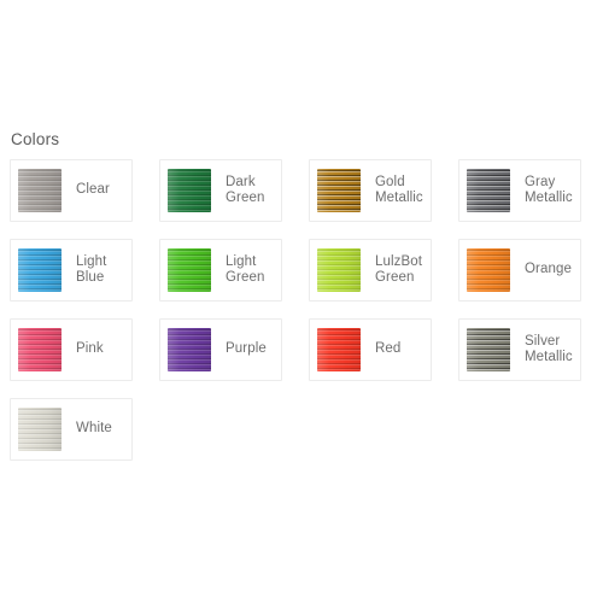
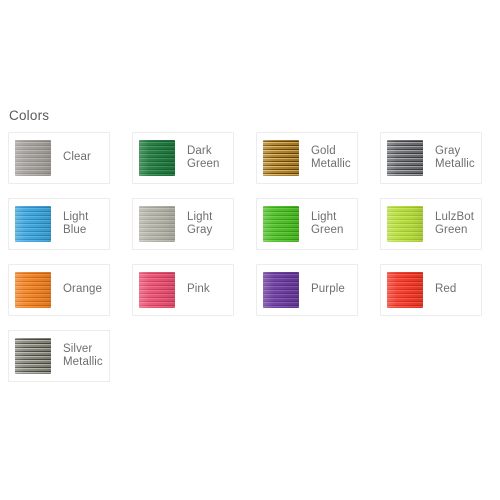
  Colors
  Clear
  Dark
  Green
  Gold
  Metallic
  Gray
  Metallic
  Light Blue
+ Light Gray
  Light
  Green
  LulzBot
  Green
  Orange
  Pink
  Purple
  Red
  Silver
  Metallic
- White
